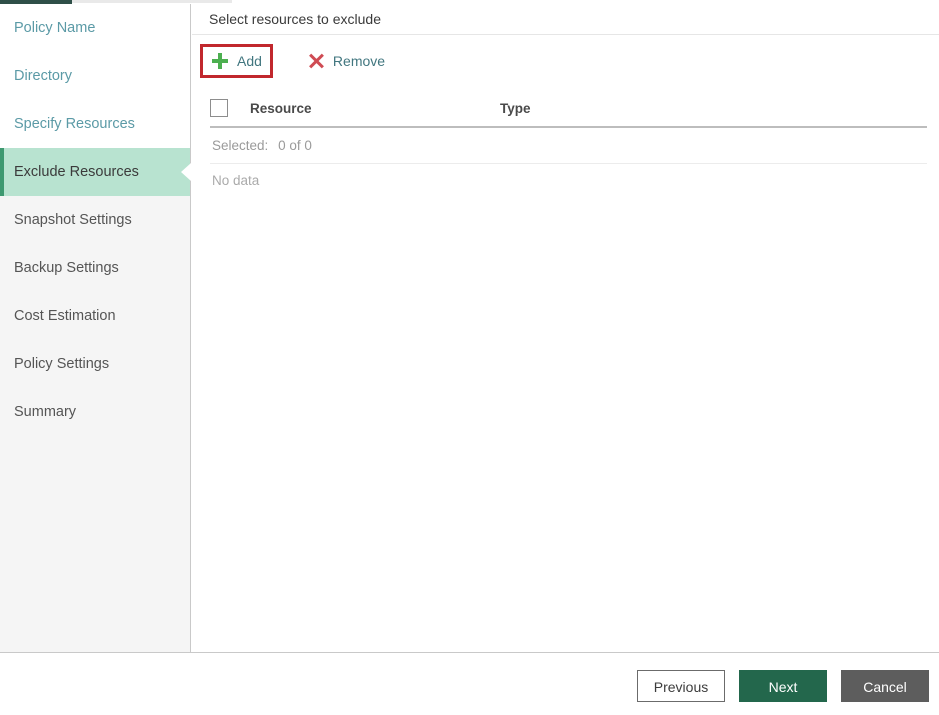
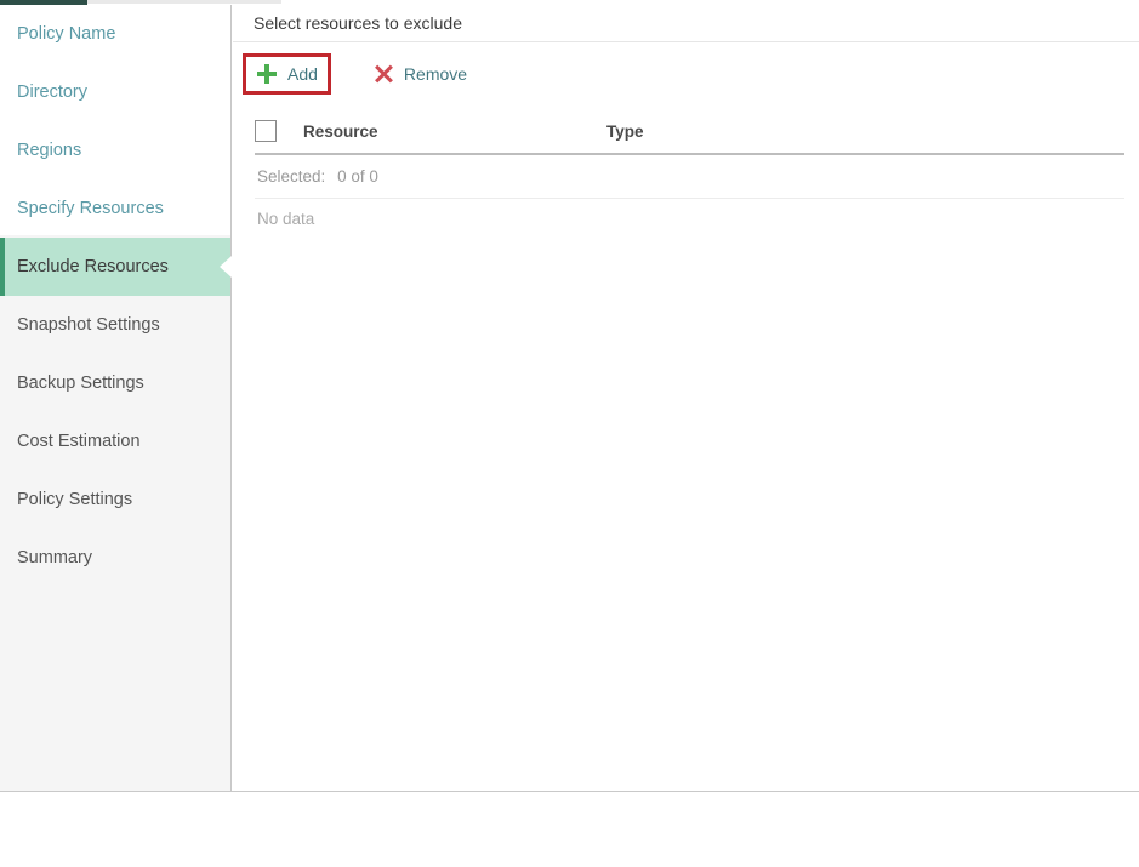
  Policy Name
  Directory
+ Regions
  Specify Resources
  Exclude Resources
  Snapshot Settings
  Backup Settings
  Cost Estimation
  Policy Settings
  Summary
  Select resources to exclude
  Add
  Remove
  Resource
  Type
  Selected: 0 of 0
  No data
- Previous
- Next
- Cancel
